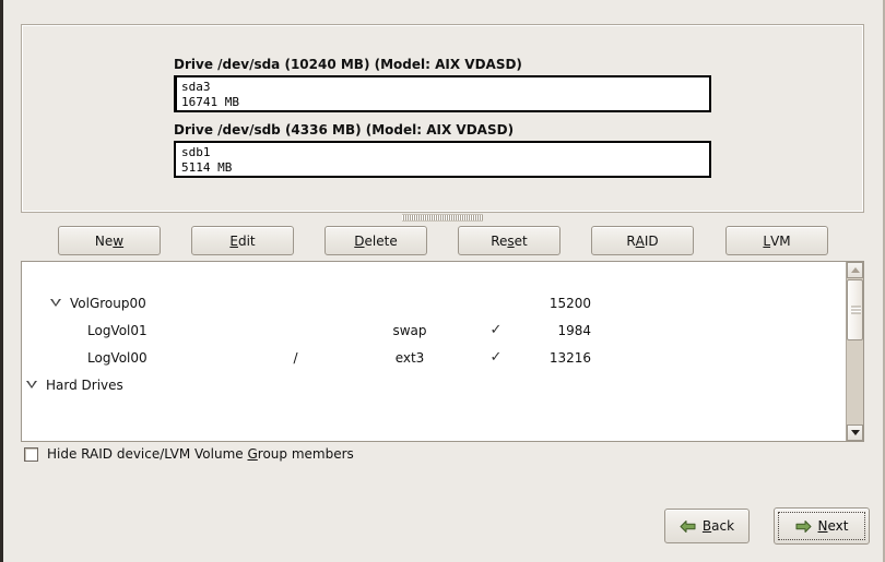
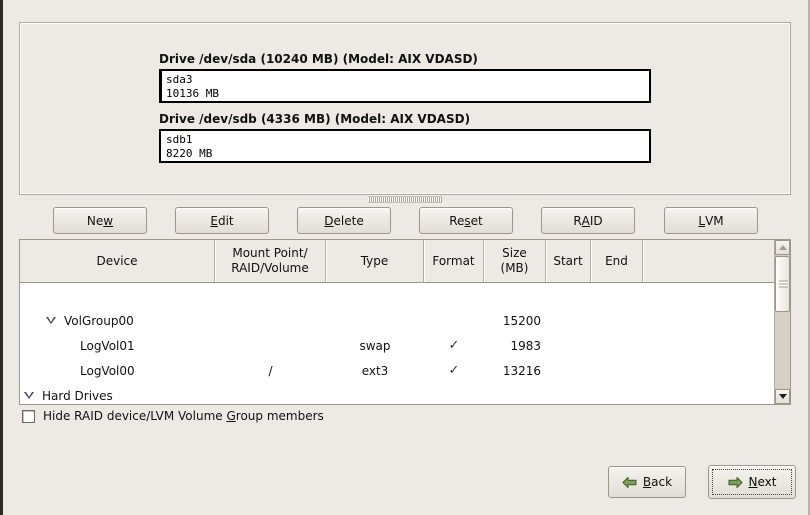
  Drive /dev/sda (10240 MB) (Model: AIX VDASD)
  sda3
- 16741 MB
+ 10136 MB
  Drive /dev/sdb (4336 MB) (Model: AIX VDASD)
  sdb1
- 5114 MB
+ 8220 MB
  Ne
  w
  E
  dit
  D
  elete
  Re
  s
  et
  R
  A
  ID
  L
  VM
+ Device
+ Mount Point/
+ RAID/Volume
+ Type
+ Format
+ Size
+ (MB)
+ Start
+ End
  VolGroup00
  15200
  LogVol01
  swap
  ✓
- 1984
+ 1983
  LogVol00
  /
  ext3
  ✓
  13216
  Hard Drives
  Hide RAID device/LVM Volume Group members
  Back
  Next
